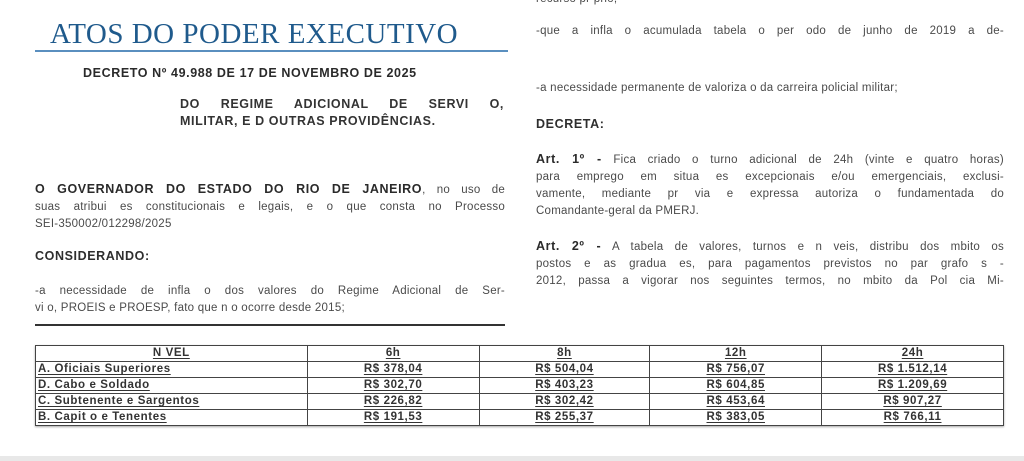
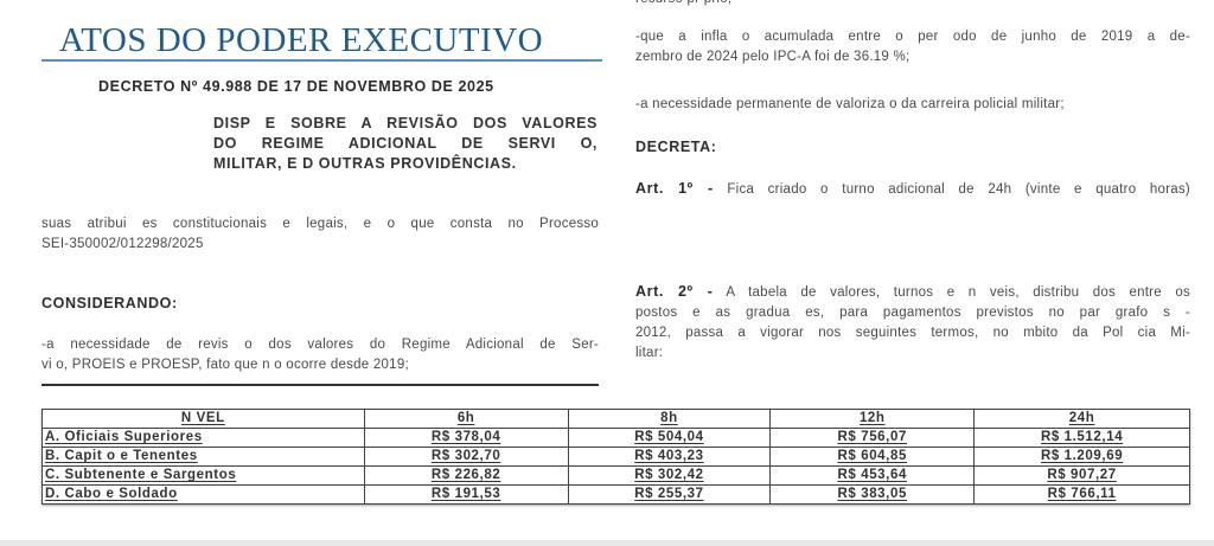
  ATOS DO PODER EXECUTIVO
  DECRETO Nº 49.988 DE 17 DE NOVEMBRO DE 2025
+ DISP E SOBRE A REVISÃO DOS VALORES
  DO REGIME ADICIONAL DE SERVI O,
  MILITAR, E D OUTRAS PROVIDÊNCIAS.
- O GOVERNADOR DO ESTADO DO RIO DE JANEIRO, no uso de
  suas atribui es constitucionais e legais, e o que consta no Processo
  SEI-350002/012298/2025
  CONSIDERANDO:
- -a necessidade de infla o dos valores do Regime Adicional de Ser-
+ -a necessidade de revis o dos valores do Regime Adicional de Ser-
- vi o, PROEIS e PROESP, fato que n o ocorre desde 2015;
+ vi o, PROEIS e PROESP, fato que n o ocorre desde 2019;
- -que a infla o acumulada tabela o per odo de junho de 2019 a de-
+ -que a infla o acumulada entre o per odo de junho de 2019 a de-
+ zembro de 2024 pelo IPC-A foi de 36.19 %;
  -a necessidade permanente de valoriza o da carreira policial militar;
  DECRETA:
  Art. 1º - Fica criado o turno adicional de 24h (vinte e quatro horas)
- para emprego em situa es excepcionais e/ou emergenciais, exclusi-
- vamente, mediante pr via e expressa autoriza o fundamentada do
- Comandante-geral da PMERJ.
- Art. 2º - A tabela de valores, turnos e n veis, distribu dos mbito os
+ Art. 2º - A tabela de valores, turnos e n veis, distribu dos entre os
  postos e as gradua es, para pagamentos previstos no par grafo s -
  2012, passa a vigorar nos seguintes termos, no mbito da Pol cia Mi-
+ litar:
  N VEL	6h	8h	12h	24h
  A. Oficiais Superiores	R$ 378,04	R$ 504,04	R$ 756,07	R$ 1.512,14
- D. Cabo e Soldado	R$ 302,70	R$ 403,23	R$ 604,85	R$ 1.209,69
+ B. Capit o e Tenentes	R$ 302,70	R$ 403,23	R$ 604,85	R$ 1.209,69
  C. Subtenente e Sargentos	R$ 226,82	R$ 302,42	R$ 453,64	R$ 907,27
- B. Capit o e Tenentes	R$ 191,53	R$ 255,37	R$ 383,05	R$ 766,11
+ D. Cabo e Soldado	R$ 191,53	R$ 255,37	R$ 383,05	R$ 766,11
